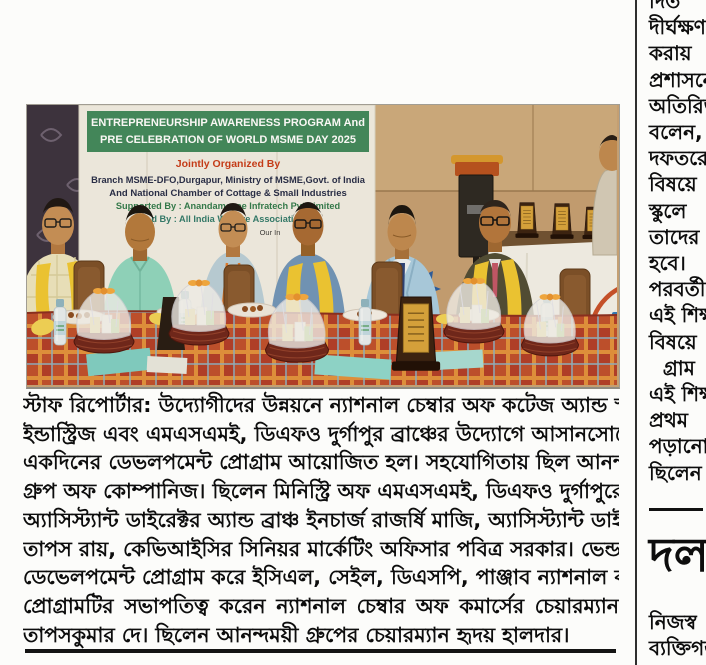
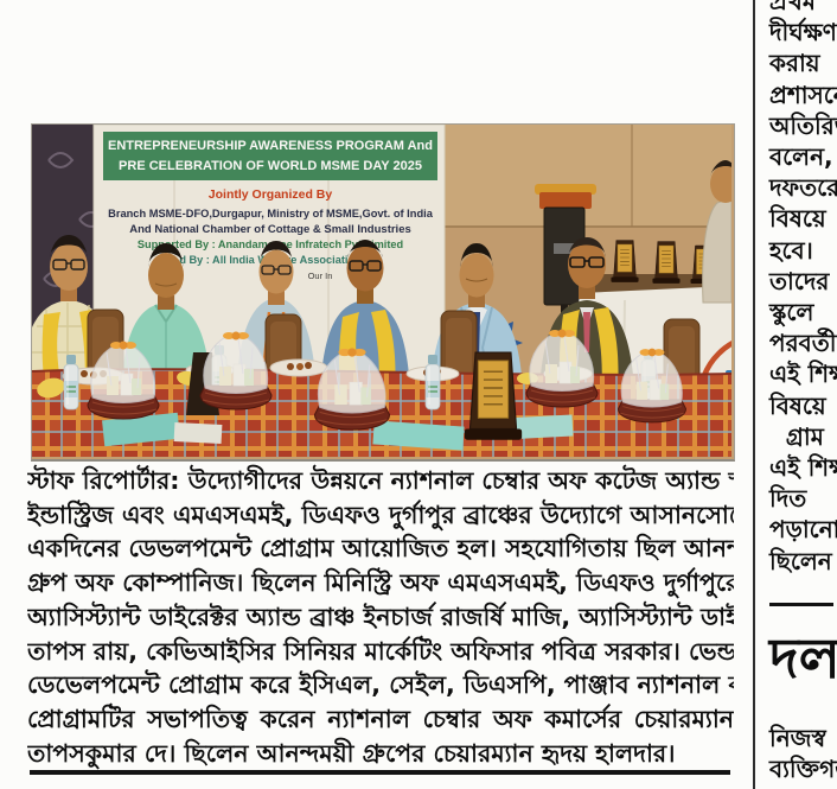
  ENTREPRENEURSHIP AWARENESS PROGRAM And
  PRE CELEBRATION OF WORLD MSME DAY 2025
  Jointly Organized By
  Branch MSME-DFO,Durgapur, Ministry of MSME,Govt. of India
  And National Chamber of Cottage & Small Industries
  Suprted By : Anandame Infratech Pvmited
  d By : All Indiae Associati
  Our In
  স্টাফ রিপোর্টার: উদ্যোগীদের উন্নয়নে ন্যাশনাল চেম্বার অফ কটেজ অ্যান্ড
  ইন্ডাস্ট্রিজ এবং এমএসএমই, ডিএফও দুর্গাপুর ব্রাঞ্চের উদ্যোগে আসানসো
  একদিনের ডেভলপমেন্ট প্রোগ্রাম আয়োজিত হল। সহযোগিতায় ছিল আন
  গ্রুপ অফ কোম্পানিজ। ছিলেন মিনিস্ট্রি অফ এমএসএমই, ডিএফও দুর্গাপুরে
  অ্যাসিস্ট্যান্ট ডাইরেক্টর অ্যান্ড ব্রাঞ্চ ইনচার্জ রাজর্ষি মাজি, অ্যাসিস্ট্যান্ট ডাই
  তাপস রায়, কেভিআইসির সিনিয়র মার্কেটিং অফিসার পবিত্র সরকার। ভেন্ডা
  ডেভেলপমেন্ট প্রোগ্রাম করে ইসিএল, সেইল, ডিএসপি, পাঞ্জাব ন্যাশনাল
  প্রোগ্রামটির সভাপতিত্ব করেন ন্যাশনাল চেম্বার অফ কমার্সের চেয়ারম্যান
  তাপসকুমার দে। ছিলেন আনন্দময়ী গ্রুপের চেয়ারম্যান হৃদয় হালদার।
- দিত
+ প্রথম
  দীর্ঘক্ষণ
  করায়
  প্রশাসনে
  বলেন,
  দফতরে
  বিষয়ে
- স্কুলে
+ হবে।
  তাদের
- হবে।
+ স্কুলে
  পরবর্তী
  বিষয়ে
  গ্রাম
- প্রথম
+ দিত
  পড়ানো
  ছিলেন
  দল
  নিজস্ব
  ব্যক্তিগ
